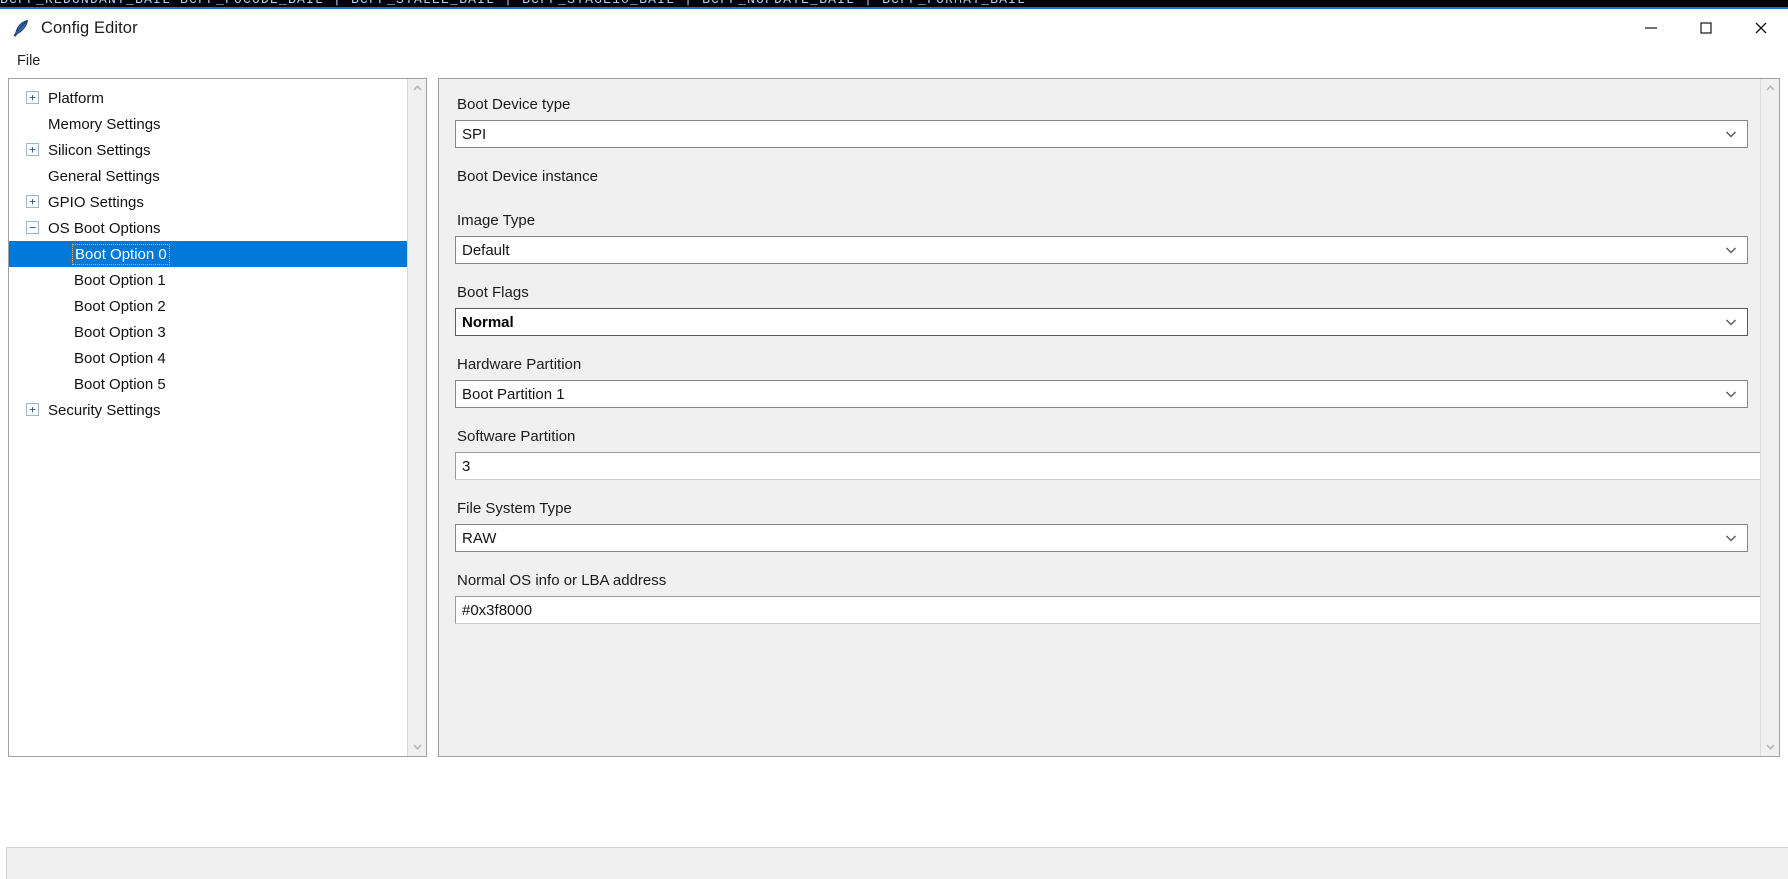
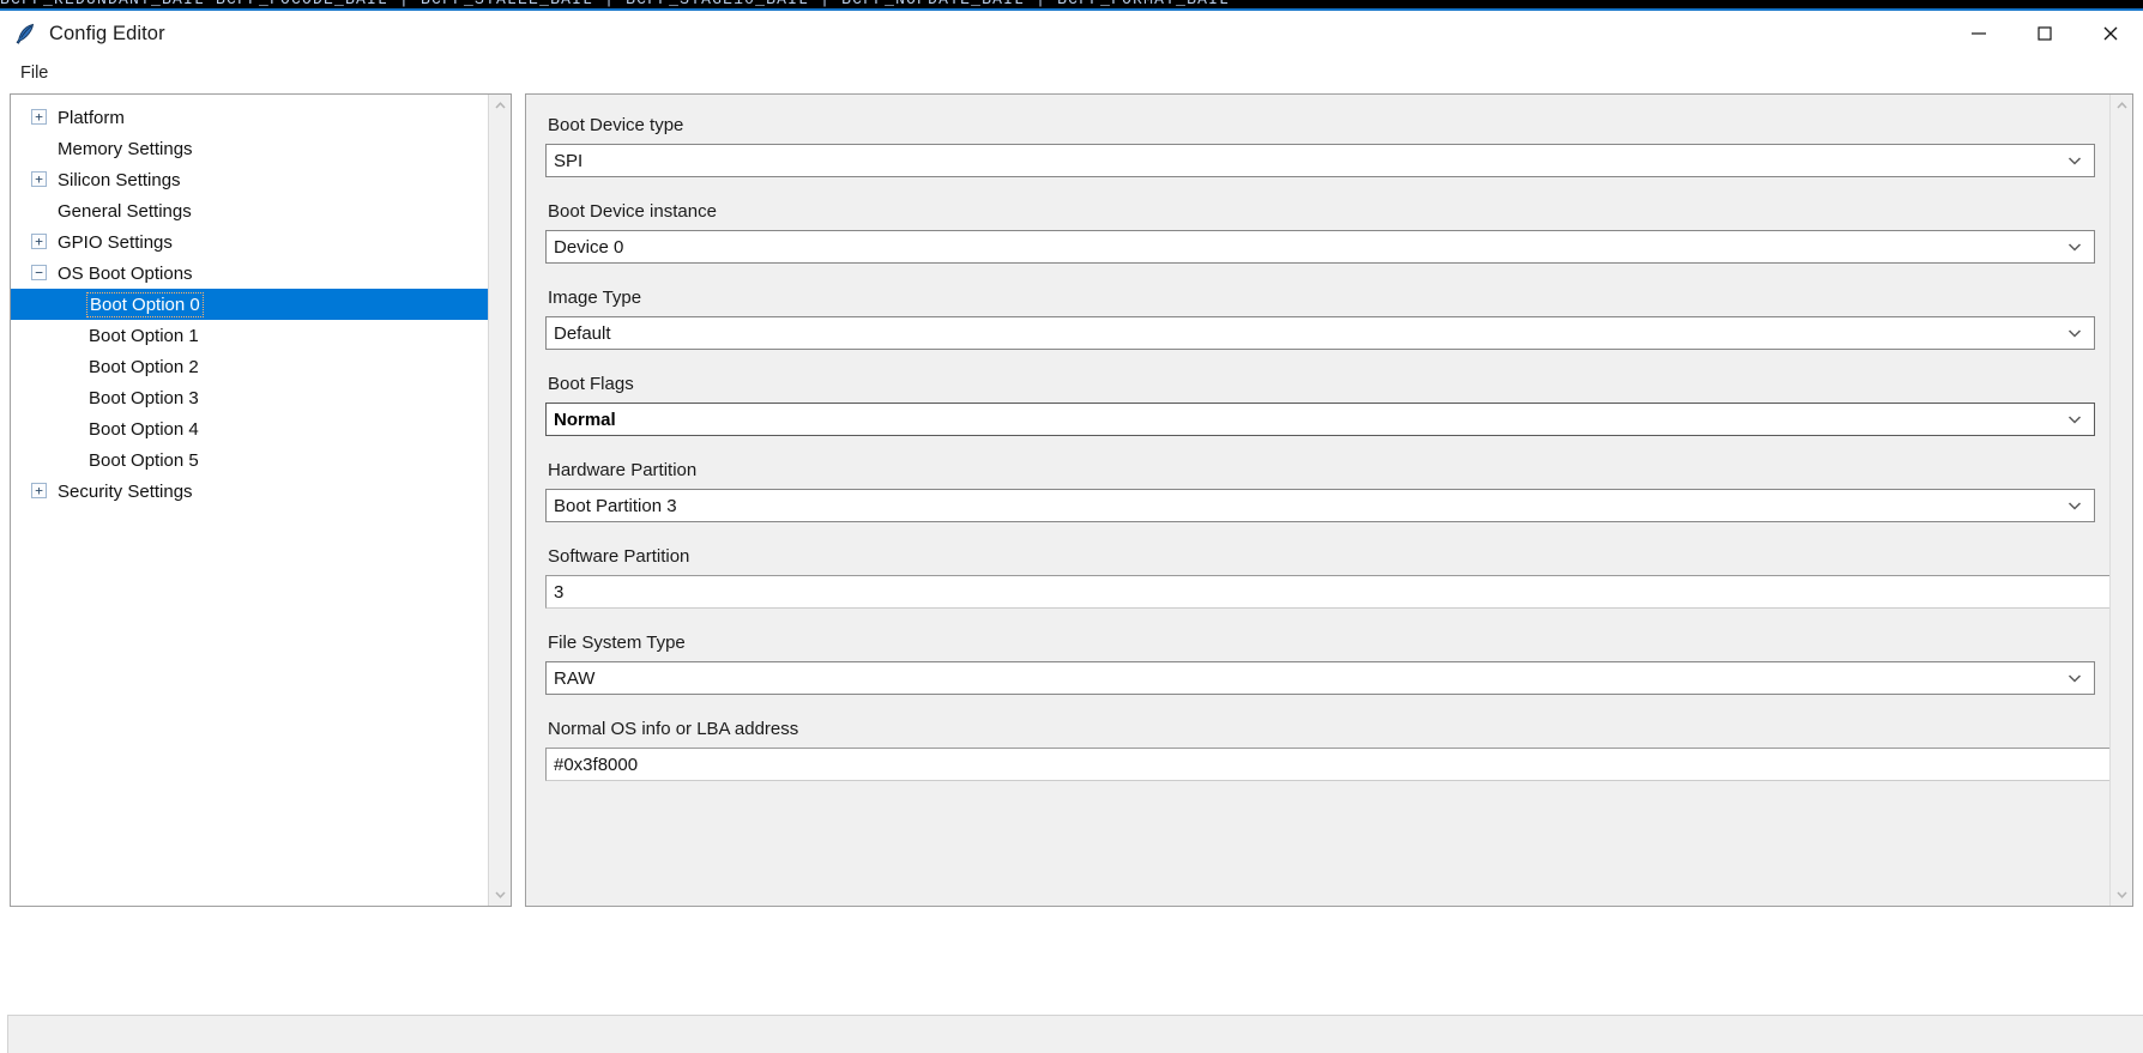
  Config Editor
  File
  +
  Platform
  Memory Settings
  +
  Silicon Settings
  General Settings
  +
  GPIO Settings
  −
  OS Boot Options
  Boot Option 0
  Boot Option 1
  Boot Option 2
  Boot Option 3
  Boot Option 4
  Boot Option 5
  +
  Security Settings
  Boot Device type
  SPI
  Boot Device instance
+ Device 0
  Image Type
  Default
  Boot Flags
  Normal
  Hardware Partition
- Boot Partition 1
+ Boot Partition 3
  Software Partition
  3
  File System Type
  RAW
  Normal OS info or LBA address
  #0x3f8000
